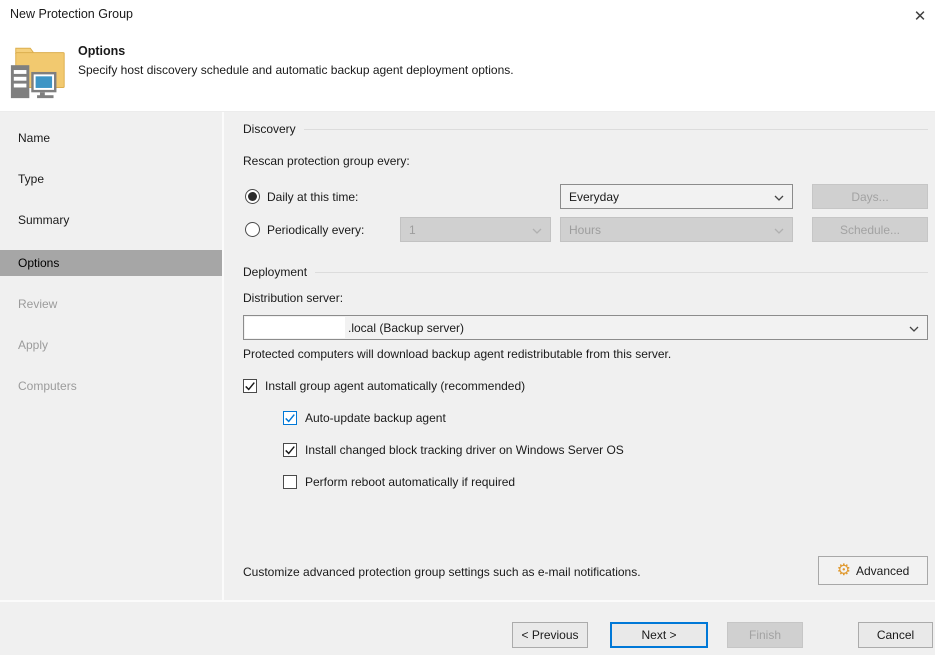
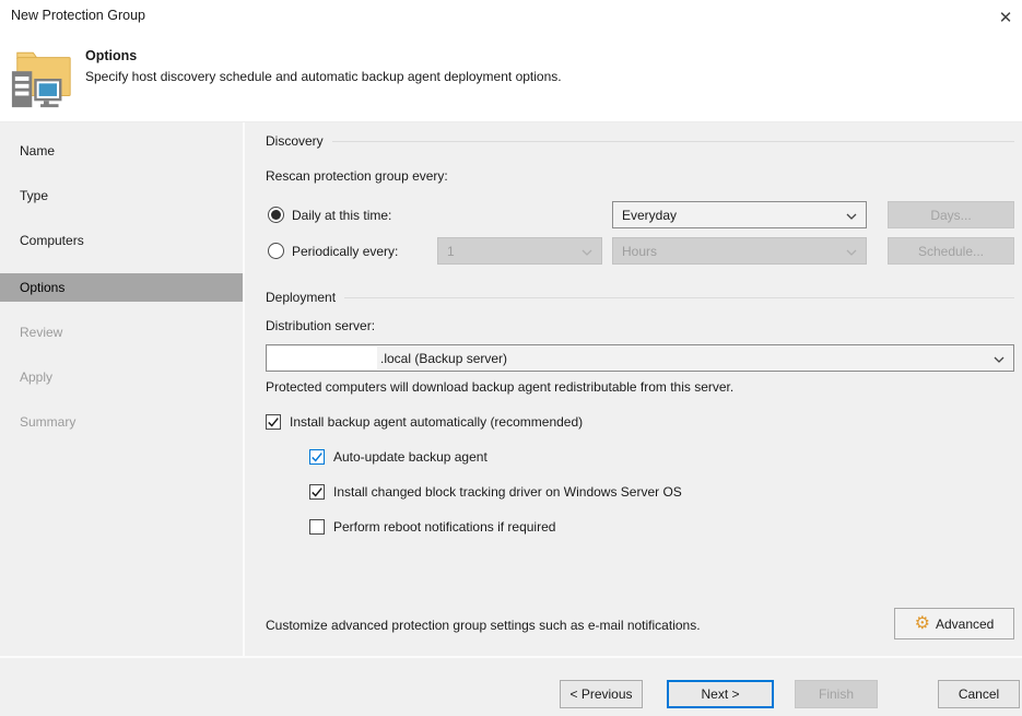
  New Protection Group
  ✕
  Options
  Specify host discovery schedule and automatic backup agent deployment options.
  Name
  Type
- Summary
+ Computers
  Options
  Review
  Apply
- Computers
+ Summary
  Discovery
  Rescan protection group every:
  Daily at this time:
  Everyday
  Days...
  Periodically every:
  1
  Hours
  Schedule...
  Deployment
  Distribution server:
  .local (Backup server)
  Protected computers will download backup agent redistributable from this server.
- Install group agent automatically (recommended)
+ Install backup agent automatically (recommended)
  Auto-update backup agent
  Install changed block tracking driver on Windows Server OS
- Perform reboot automatically if required
+ Perform reboot notifications if required
  Customize advanced protection group settings such as e-mail notifications.
  ⚙
  Advanced
  < Previous
  Next >
  Finish
  Cancel
